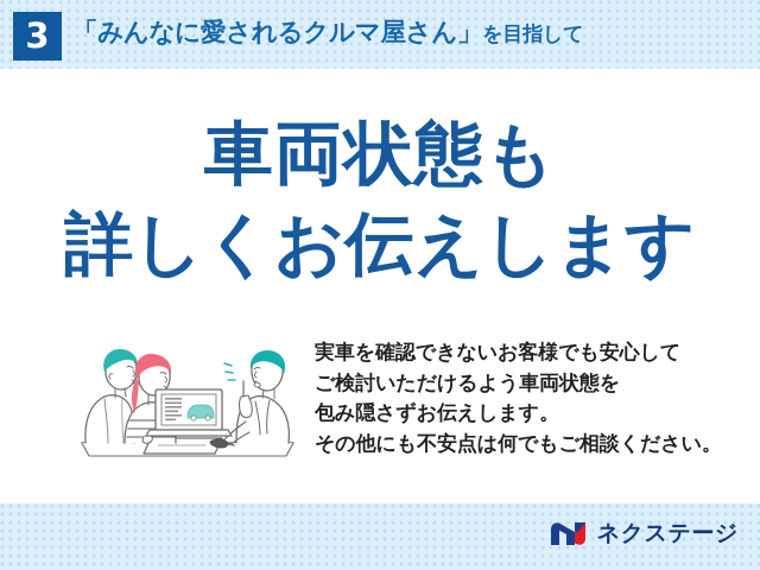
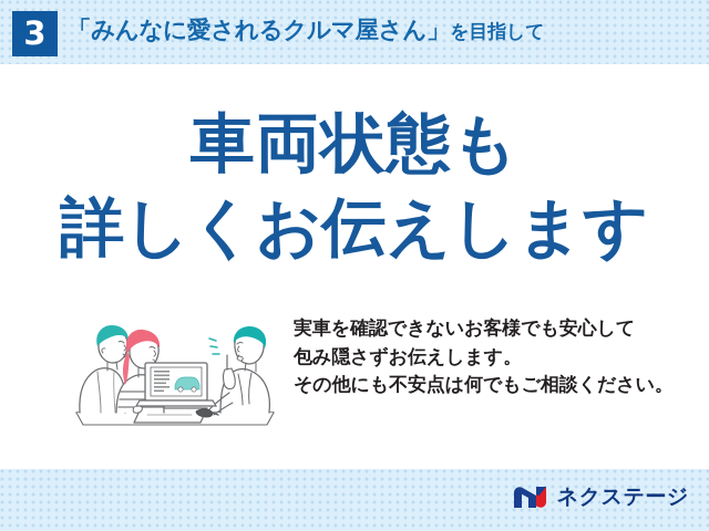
  3
  「みんなに愛されるクルマ屋さん」を目指して
  車両状態も
  詳しくお伝えします
  実車を確認できないお客様でも安心して
- ご検討いただけるよう車両状態を
  包み隠さずお伝えします。
  その他にも不安点は何でもご相談ください。
  ネクステージ
